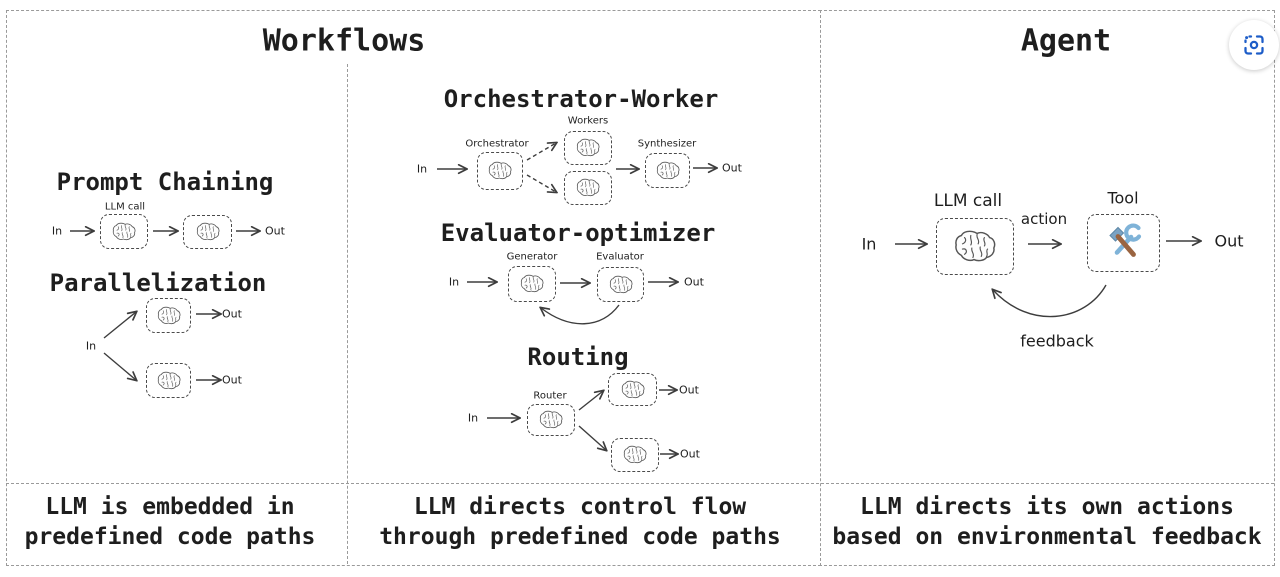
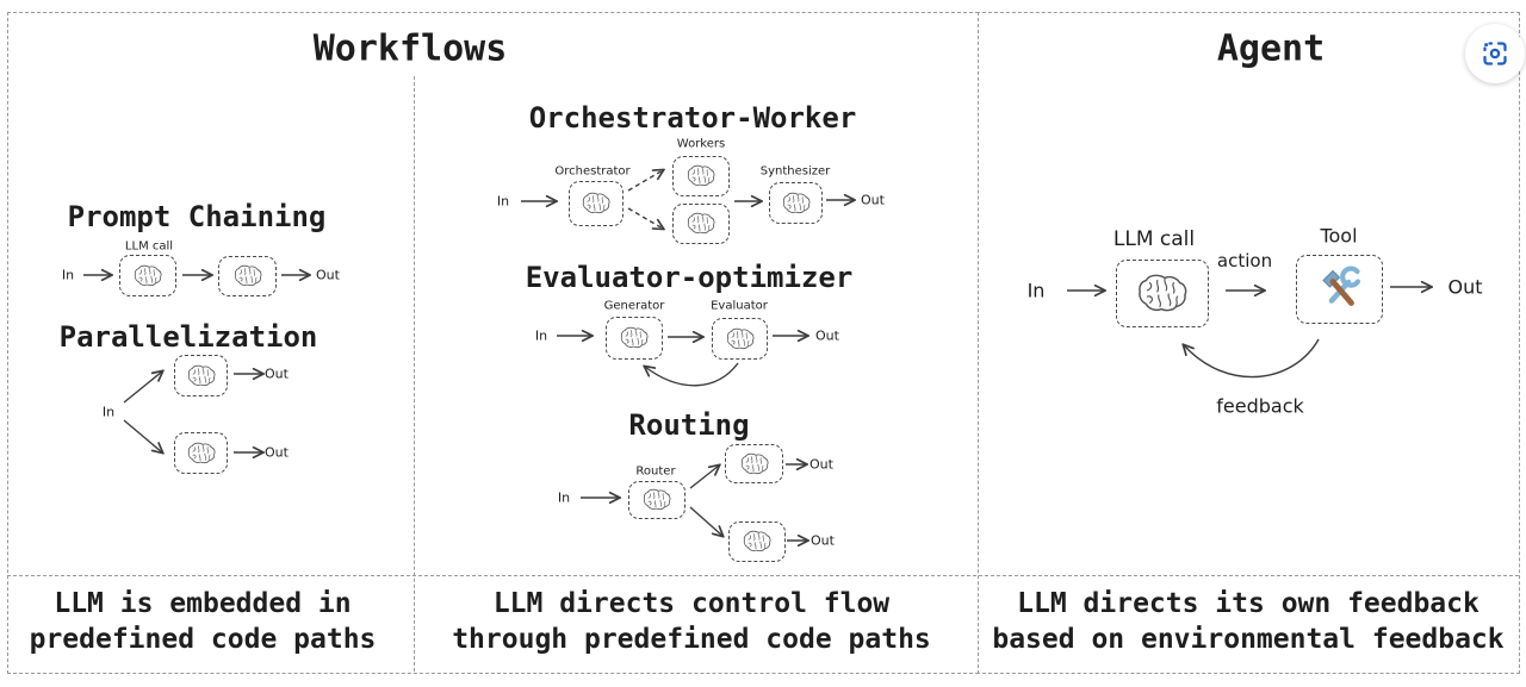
  Workflows
  Agent
  Prompt Chaining
  LLM call
  In
  Out
  Parallelization
  In
  Out
  Out
  Orchestrator-Worker
  In
  Orchestrator
  Workers
  Synthesizer
  Out
  Evaluator-optimizer
  In
  Generator
  Evaluator
  Out
  Routing
  In
  Router
  Out
  Out
  In
  LLM call
  action
  Tool
  Out
  feedback
  LLM is embedded in
  predefined code paths
  LLM directs control flow
  through predefined code paths
- LLM directs its own actions
+ LLM directs its own feedback
  based on environmental feedback
